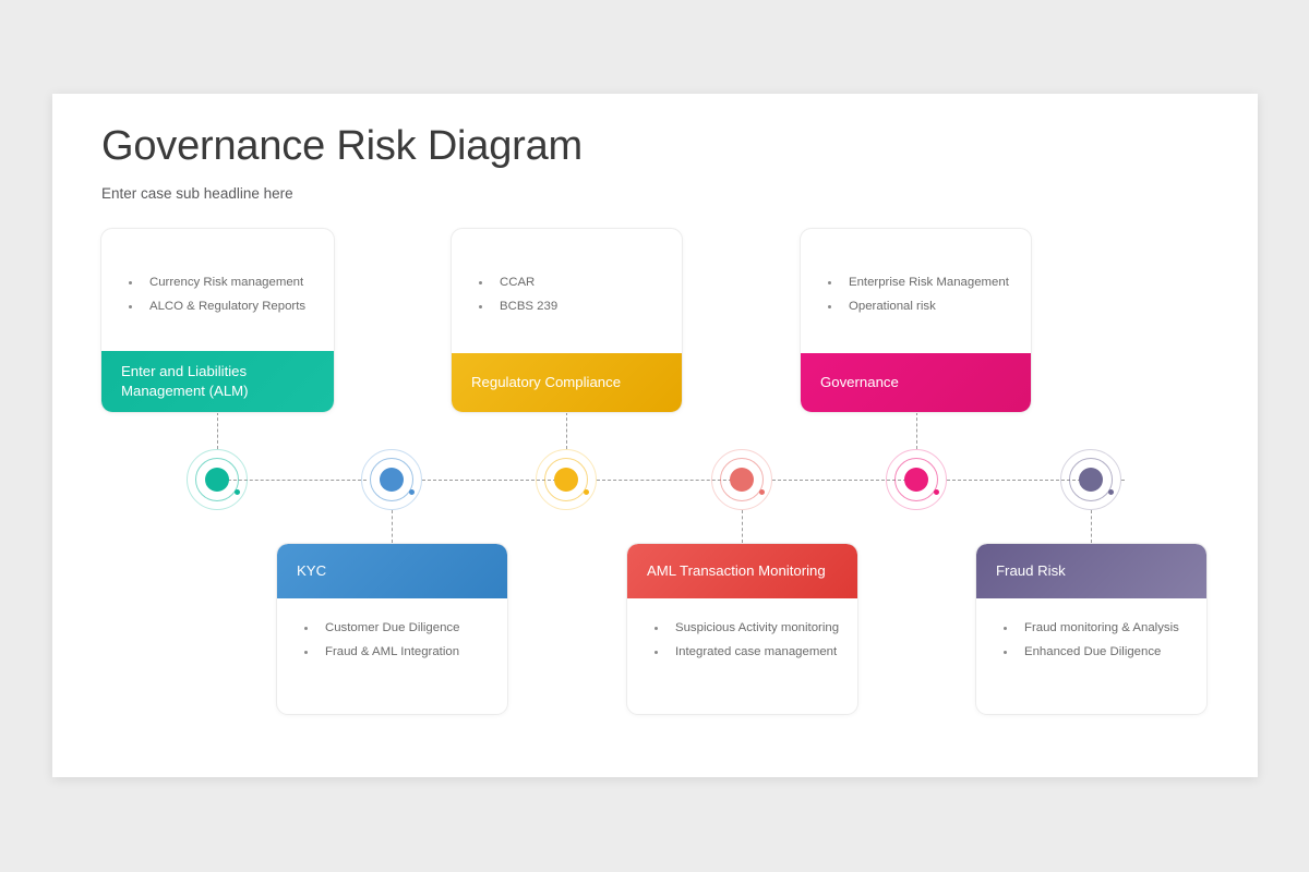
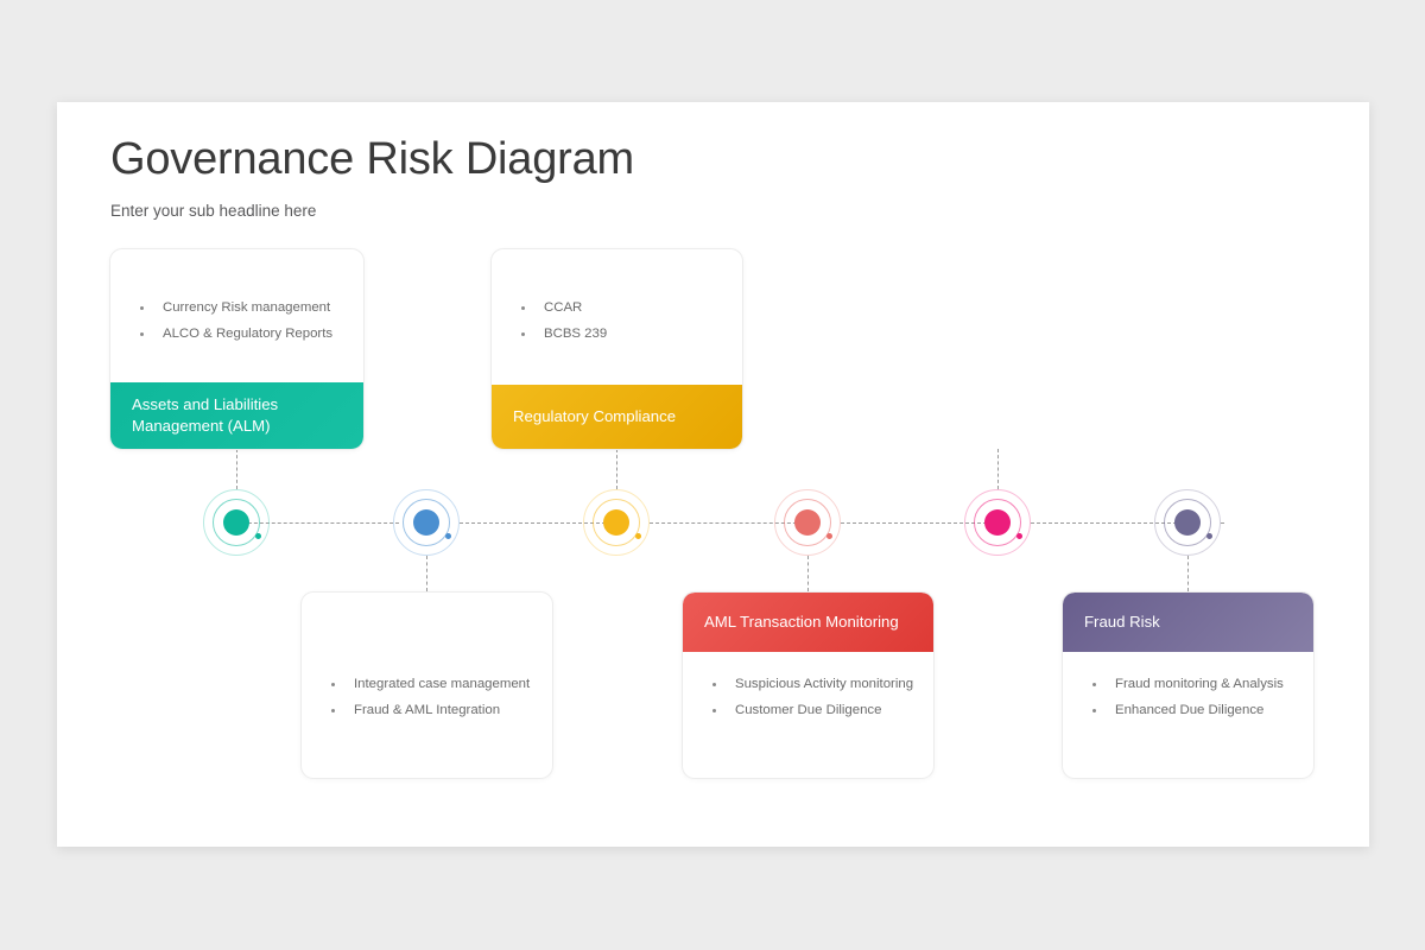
  Governance Risk Diagram
- Enter case sub headline here
+ Enter your sub headline here
  Currency Risk management
  ALCO & Regulatory Reports
- Enter and Liabilities Management (ALM)
+ Assets and Liabilities Management (ALM)
  CCAR
  BCBS 239
  Regulatory Compliance
- Enterprise Risk Management
- Operational risk
- Governance
- KYC
- Customer Due Diligence
+ Integrated case management
  Fraud & AML Integration
  AML Transaction Monitoring
  Suspicious Activity monitoring
- Integrated case management
+ Customer Due Diligence
  Fraud Risk
  Fraud monitoring & Analysis
  Enhanced Due Diligence
